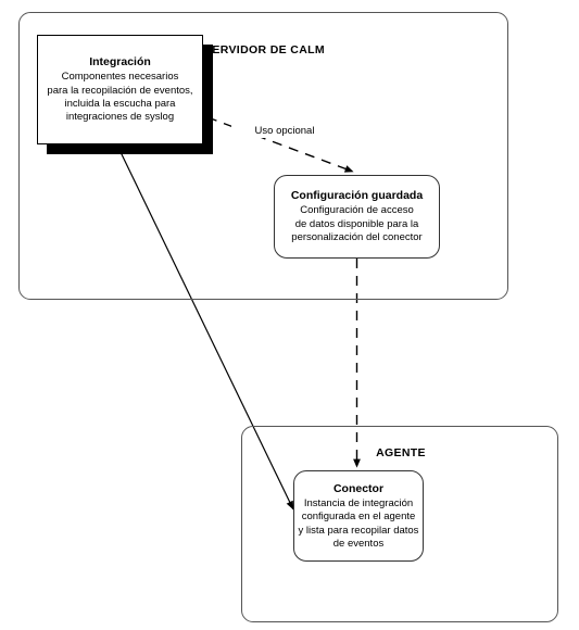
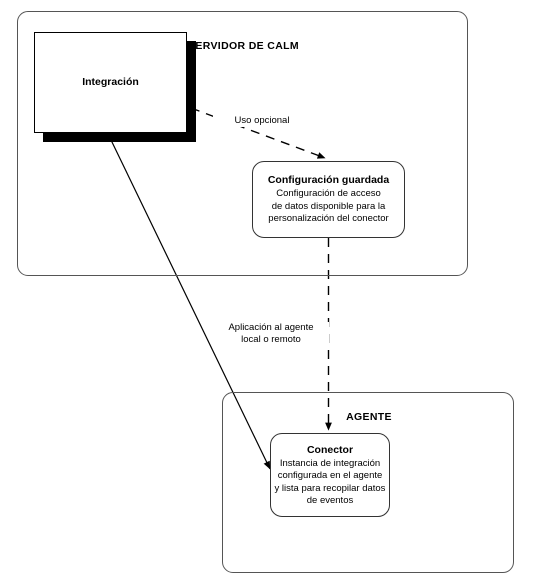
  SERVIDOR DE CALM
  AGENTE
  Integración
- Componentes necesarios
- para la recopilación de eventos,
- incluida la escucha para
- integraciones de syslog
  Configuración guardada
  Configuración de acceso
  de datos disponible para la
  personalización del conector
  Conector
  Instancia de integración
  configurada en el agente
  y lista para recopilar datos
  de eventos
  Uso opcional
+ Aplicación al agente
+ local o remoto
